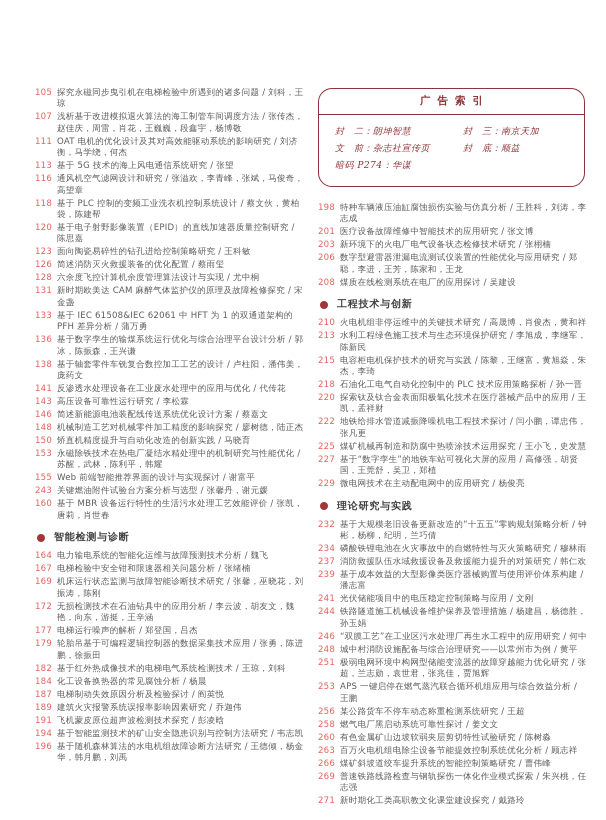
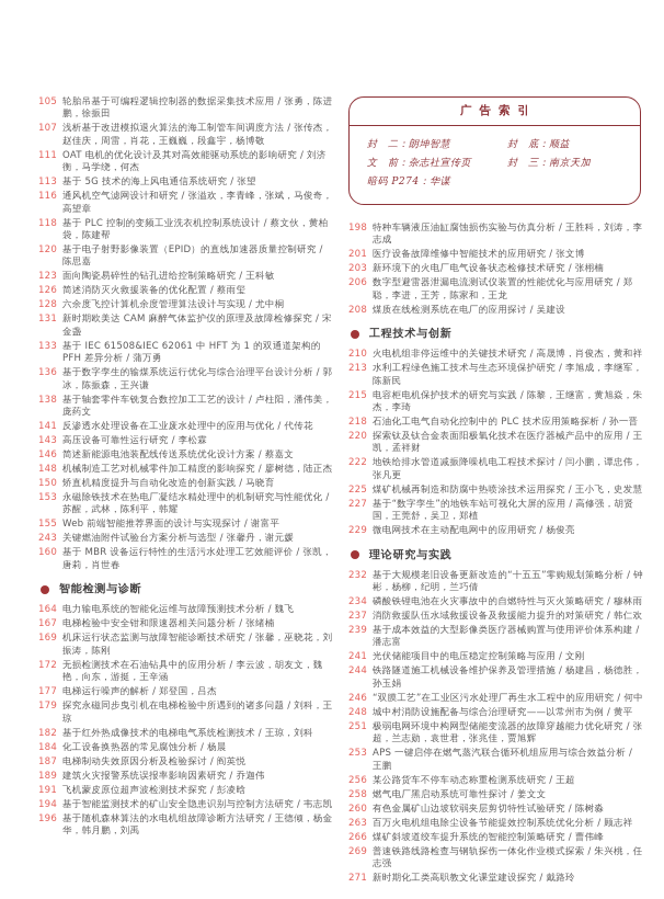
  105
- 探究永磁同步曳引机在电梯检验中所遇到的诸多问题 / 刘科，王琼
+ 轮胎吊基于可编程逻辑控制器的数据采集技术应用 / 张勇，陈进鹏，徐振田
  107
  浅析基于改进模拟退火算法的海工制管车间调度方法 / 张传杰，赵佳庆，周雷，肖花，王巍巍，段鑫宇，杨博敬
  111
  OAT 电机的优化设计及其对高效能驱动系统的影响研究 / 刘济衡，马学绕，何杰
  113
  基于 5G 技术的海上风电通信系统研究 / 张望
  116
  通风机空气滤网设计和研究 / 张溢欢，李青峰，张斌，马俊奇，高望章
  118
  基于 PLC 控制的变频工业洗衣机控制系统设计 / 蔡文伙，黄柏袋，陈建帮
  120
  基于电子射野影像装置（EPID）的直线加速器质量控制研究 / 陈思嘉
  123
  面向陶瓷易碎性的钻孔进给控制策略研究 / 王科敏
  126
  简述消防灭火救援装备的优化配置 / 蔡雨玺
  128
  六余度飞控计算机余度管理算法设计与实现 / 尤中桐
  131
  新时期欧美达 CAM 麻醉气体监护仪的原理及故障检修探究 / 宋金盏
  133
  基于 IEC 61508&IEC 62061 中 HFT 为 1 的双通道架构的 PFH 差异分析 / 蒲万勇
  136
  基于数字孪生的输煤系统运行优化与综合治理平台设计分析 / 郭冰，陈振森，王兴谦
  138
  基于轴套零件车铣复合数控加工工艺的设计 / 卢柱阳，潘伟美，庞药文
  141
  反渗透水处理设备在工业废水处理中的应用与优化 / 代传花
  143
  高压设备可靠性运行研究 / 李松霖
  146
  简述新能源电池装配线传送系统优化设计方案 / 蔡嘉文
  148
  机械制造工艺对机械零件加工精度的影响探究 / 廖树德，陆正杰
  150
  矫直机精度提升与自动化改造的创新实践 / 马晓育
  153
  永磁除铁技术在热电厂凝结水精处理中的机制研究与性能优化 / 苏醒，武林，陈利平，韩耀
  155
  Web 前端智能推荐界面的设计与实现探讨 / 谢富平
  243
  关键燃油附件试验台方案分析与选型 / 张馨丹，谢元媛
  160
  基于 MBR 设备运行特性的生活污水处理工艺效能评价 / 张凯，唐莉，肖世春
  智能检测与诊断
  164
  电力输电系统的智能化运维与故障预测技术分析 / 魏飞
  167
  电梯检验中安全钳和限速器相关问题分析 / 张绪楠
  169
  机床运行状态监测与故障智能诊断技术研究 / 张馨，巫晓花，刘振涛，陈刚
  172
  无损检测技术在石油钻具中的应用分析 / 李云波，胡友文，魏艳，向东，游挺，王辛涵
  177
  电梯运行噪声的解析 / 郑登国，吕杰
  179
- 轮胎吊基于可编程逻辑控制器的数据采集技术应用 / 张勇，陈进鹏，徐振田
+ 探究永磁同步曳引机在电梯检验中所遇到的诸多问题 / 刘科，王琼
  182
  基于红外热成像技术的电梯电气系统检测技术 / 王琼，刘科
  184
  化工设备换热器的常见腐蚀分析 / 杨晨
  187
  电梯制动失效原因分析及检验探讨 / 阎英悦
  189
  建筑火灾报警系统误报率影响因素研究 / 乔迦伟
  191
  飞机蒙皮原位超声波检测技术探究 / 彭凌晗
  194
  基于智能监测技术的矿山安全隐患识别与控制方法研究 / 韦志凯
  196
  基于随机森林算法的水电机组故障诊断方法研究 / 王德倾，杨金华，韩月鹏，刘禹
  广告索引
  封 二：朗坤智慧
- 封 三：南京天加
+ 封 底：顺益
  文 前：杂志社宣传页
- 封 底：顺益
+ 封 三：南京天加
  暗码 P274：华谋
  198
  特种车辆液压油缸腐蚀损伤实验与仿真分析 / 王胜科，刘涛，李志成
  201
  医疗设备故障维修中智能技术的应用研究 / 张文博
  203
  新环境下的火电厂电气设备状态检修技术研究 / 张栩楠
  206
  数字型避雷器泄漏电流测试仪装置的性能优化与应用研究 / 郑聪，李进，王芳，陈家和，王龙
  208
  煤质在线检测系统在电厂的应用探讨 / 吴建设
  工程技术与创新
  210
  火电机组非停运维中的关键技术研究 / 高晟博，肖俊杰，黄和祥
  213
  水利工程绿色施工技术与生态环境保护研究 / 李旭成，李继军，陈新民
  215
  电容柜电机保护技术的研究与实践 / 陈黎，王继富，黄旭焱，朱杰，李琦
  218
  石油化工电气自动化控制中的 PLC 技术应用策略探析 / 孙一晋
  220
  探索钛及钛合金表面阳极氧化技术在医疗器械产品中的应用 / 王凯，孟祥财
  222
  地铁给排水管道减振降噪机电工程技术探讨 / 闫小鹏，谭忠伟，张凡更
  225
  煤矿机械再制造和防腐中热喷涂技术运用探究 / 王小飞，史发慧
  227
  基于“数字孪生”的地铁车站可视化大屏的应用 / 高修强，胡贤国，王莞舒，吴卫，郑植
  229
  微电网技术在主动配电网中的应用研究 / 杨俊亮
  理论研究与实践
  232
  基于大规模老旧设备更新改造的“十五五”零购规划策略分析 / 钟彬，杨柳，纪明，兰巧倩
  234
  磷酸铁锂电池在火灾事故中的自燃特性与灭火策略研究 / 穆林雨
  237
  消防救援队伍水域救援设备及救援能力提升的对策研究 / 韩仁欢
  239
  基于成本效益的大型影像类医疗器械购置与使用评价体系构建 / 潘志富
  241
  光伏储能项目中的电压稳定控制策略与应用 / 文刚
  244
  铁路隧道施工机械设备维护保养及管理措施 / 杨建昌，杨德胜，孙玉娟
  246
  “双膜工艺”在工业区污水处理厂再生水工程中的应用研究 / 何中
  248
  城中村消防设施配备与综合治理研究——以常州市为例 / 黄平
  251
  极弱电网环境中构网型储能变流器的故障穿越能力优化研究 / 张超，兰志勋，袁世君，张兆佳，贾旭辉
  253
  APS 一键启停在燃气蒸汽联合循环机组应用与综合效益分析 / 王鹏
  256
  某公路货车不停车动态称重检测系统研究 / 王超
  258
  燃气电厂黑启动系统可靠性探讨 / 姜文文
  260
  有色金属矿山边坡软弱夹层剪切特性试验研究 / 陈树淼
  263
  百万火电机组电除尘设备节能提效控制系统优化分析 / 顾志祥
  266
  煤矿斜坡道绞车提升系统的智能控制策略研究 / 曹伟峰
  269
  普速铁路线路检查与钢轨探伤一体化作业模式探索 / 朱兴桃，任志强
  271
  新时期化工类高职教文化课堂建设探究 / 戴路玲
